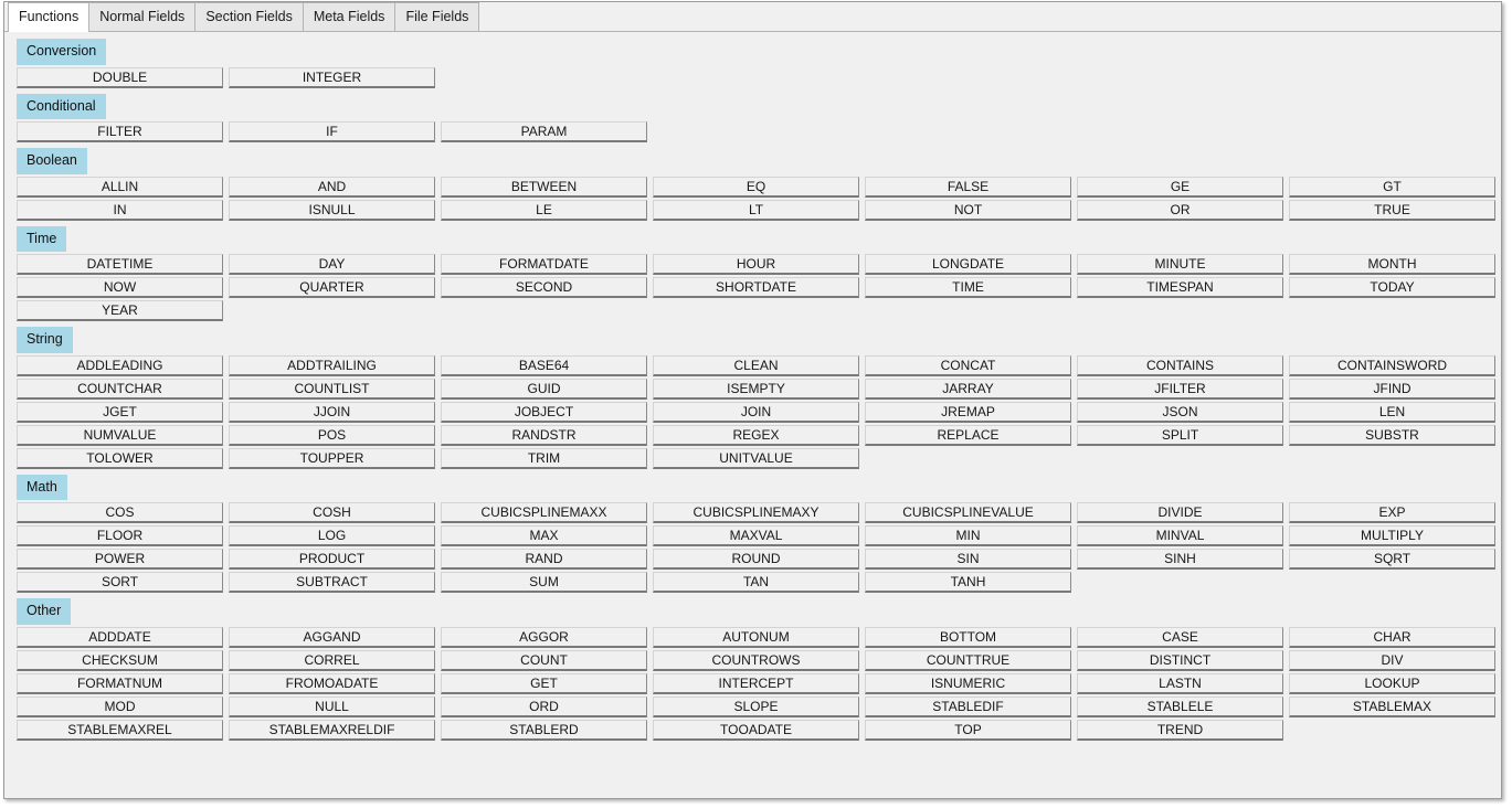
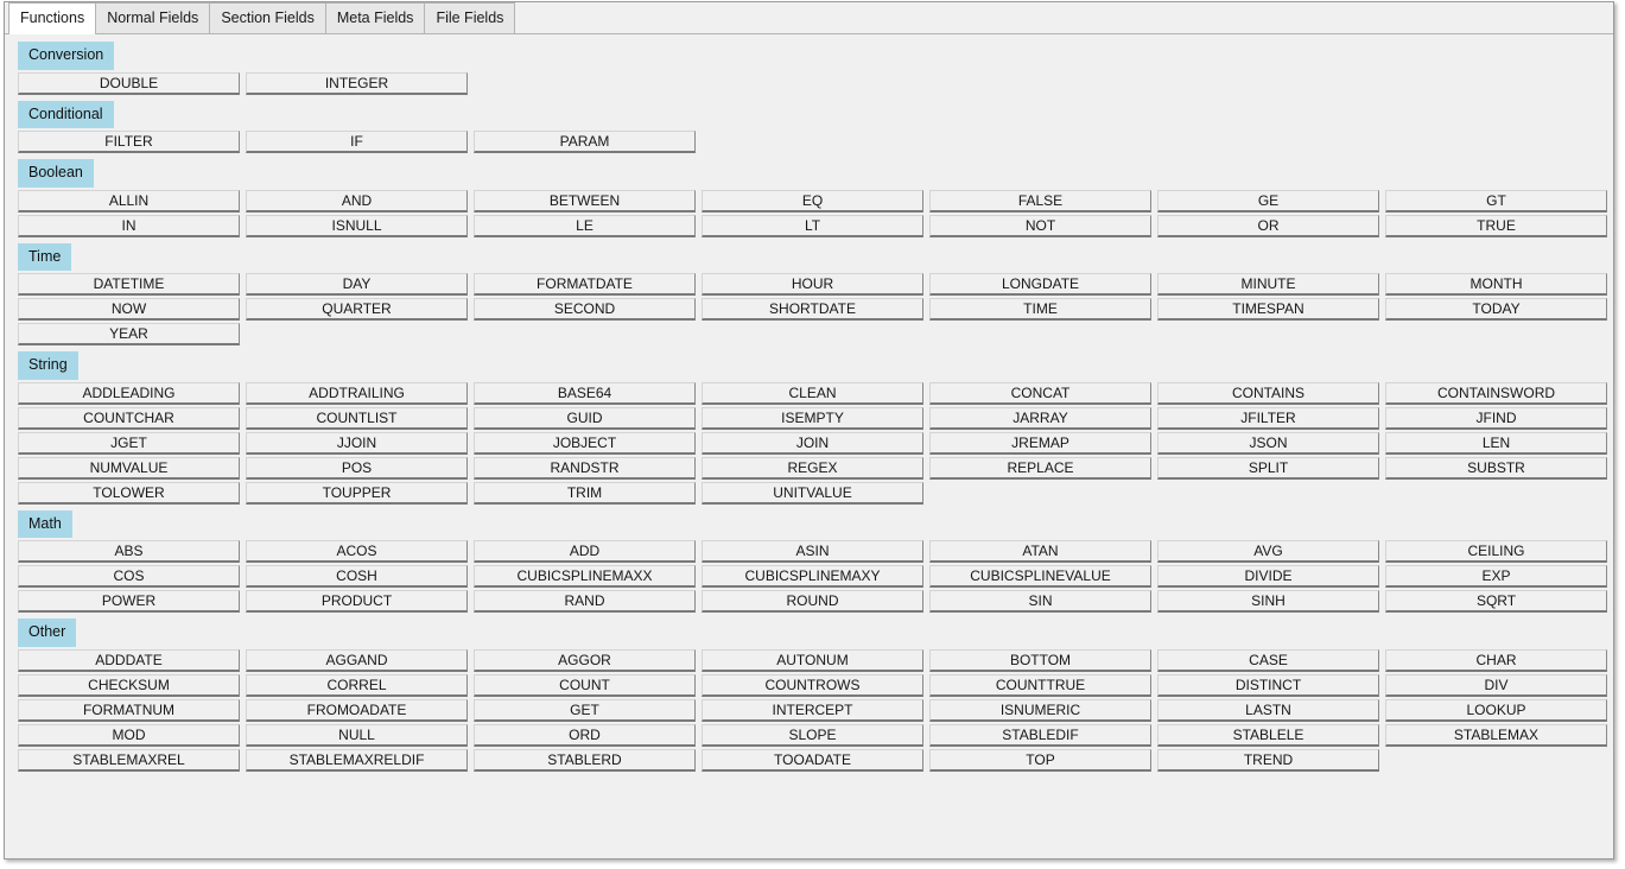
  Functions
  Normal Fields
  Section Fields
  Meta Fields
  File Fields
  Conversion
  DOUBLE
  INTEGER
  Conditional
  FILTER
  IF
  PARAM
  Boolean
  ALLIN
  AND
  BETWEEN
  EQ
  FALSE
  GE
  GT
  IN
  ISNULL
  LE
  LT
  NOT
  OR
  TRUE
  Time
  DATETIME
  DAY
  FORMATDATE
  HOUR
  LONGDATE
  MINUTE
  MONTH
  NOW
  QUARTER
  SECOND
  SHORTDATE
  TIME
  TIMESPAN
  TODAY
  YEAR
  String
  ADDLEADING
  ADDTRAILING
  BASE64
  CLEAN
  CONCAT
  CONTAINS
  CONTAINSWORD
  COUNTCHAR
  COUNTLIST
  GUID
  ISEMPTY
  JARRAY
  JFILTER
  JFIND
  JGET
  JJOIN
  JOBJECT
  JOIN
  JREMAP
  JSON
  LEN
  NUMVALUE
  POS
  RANDSTR
  REGEX
  REPLACE
  SPLIT
  SUBSTR
  TOLOWER
  TOUPPER
  TRIM
  UNITVALUE
  Math
+ ABS
+ ACOS
+ ADD
+ ASIN
+ ATAN
+ AVG
+ CEILING
  COS
  COSH
  CUBICSPLINEMAXX
  CUBICSPLINEMAXY
  CUBICSPLINEVALUE
  DIVIDE
  EXP
- FLOOR
- LOG
- MAX
- MAXVAL
- MIN
- MINVAL
- MULTIPLY
  POWER
  PRODUCT
  RAND
  ROUND
  SIN
  SINH
  SQRT
- SORT
- SUBTRACT
- SUM
- TAN
- TANH
  Other
  ADDDATE
  AGGAND
  AGGOR
  AUTONUM
  BOTTOM
  CASE
  CHAR
  CHECKSUM
  CORREL
  COUNT
  COUNTROWS
  COUNTTRUE
  DISTINCT
  DIV
  FORMATNUM
  FROMOADATE
  GET
  INTERCEPT
  ISNUMERIC
  LASTN
  LOOKUP
  MOD
  NULL
  ORD
  SLOPE
  STABLEDIF
  STABLELE
  STABLEMAX
  STABLEMAXREL
  STABLEMAXRELDIF
  STABLERD
  TOOADATE
  TOP
  TREND
